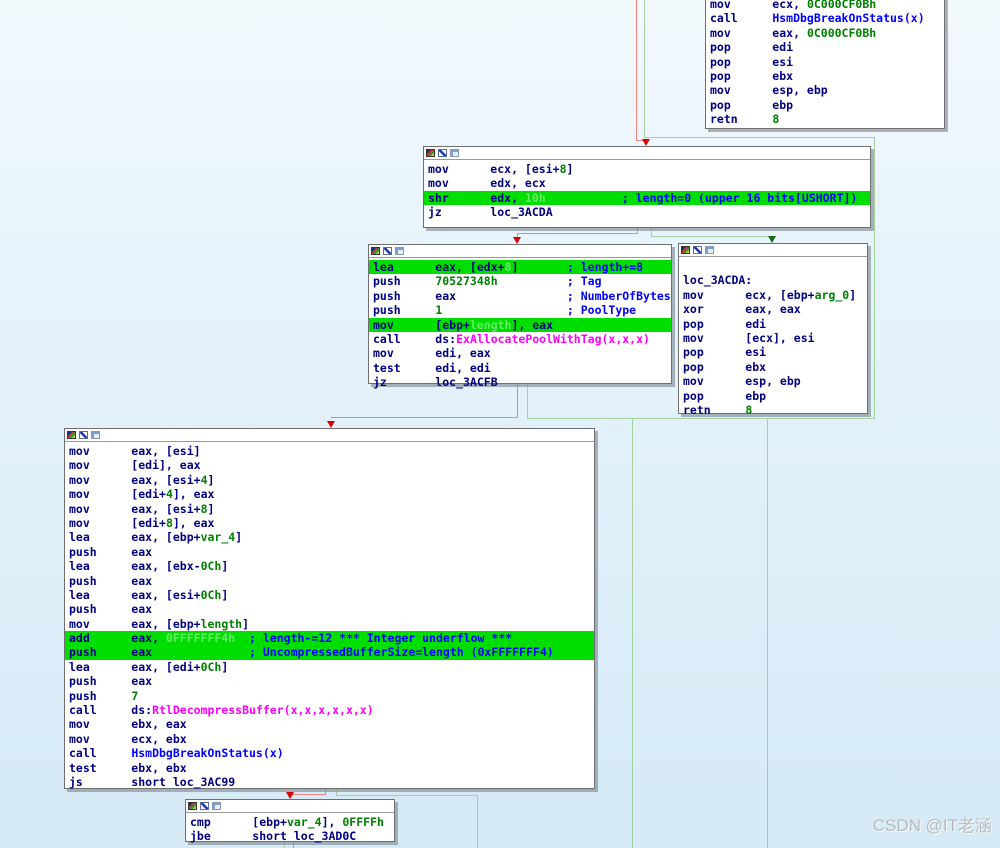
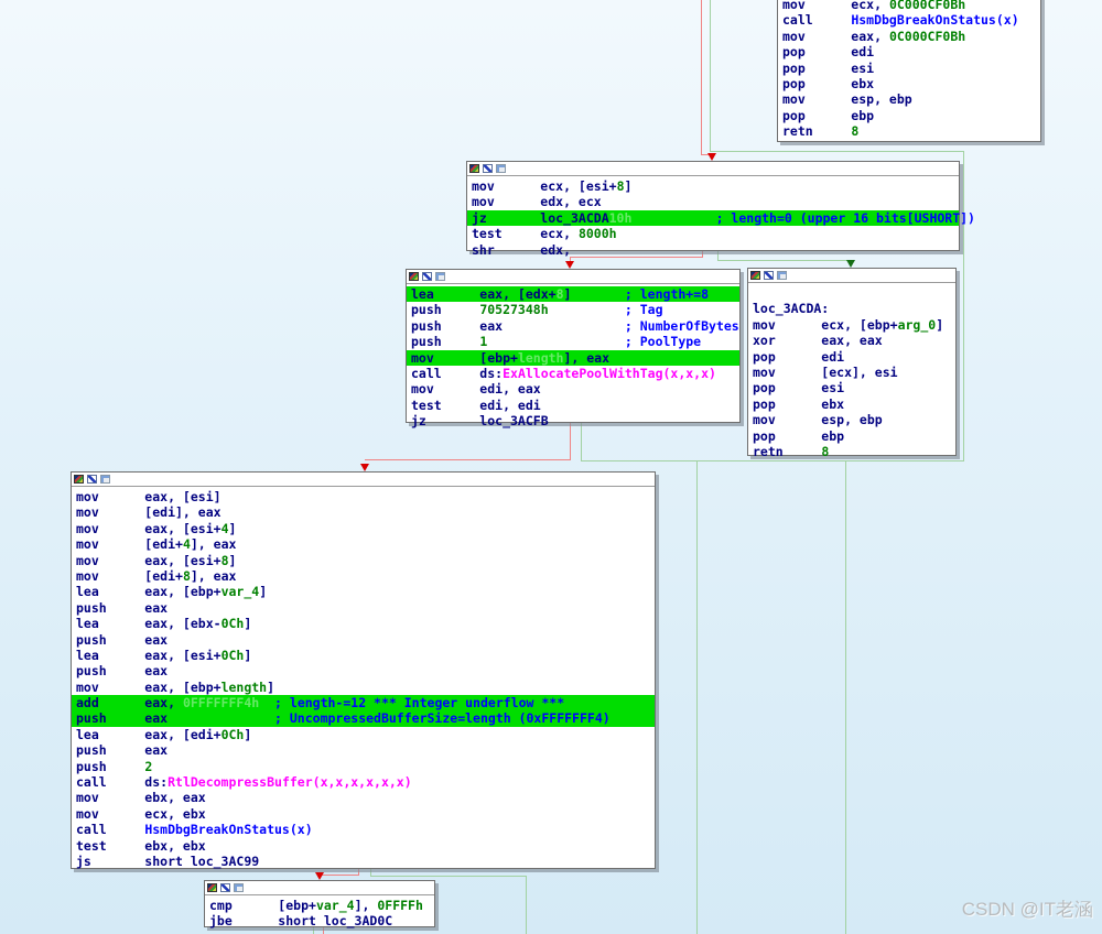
  mov ecx, 0C000CF0Bh
  call HsmDbgBreakOnStatus(x)
  mov eax, 0C000CF0Bh
  pop edi
  pop esi
  pop ebx
  mov esp, ebp
  pop ebp
  retn 8
  mov ecx, [esi+8]
  mov edx, ecx
- shr edx, 10h ; length=0 (upper 16 bits[USHORT])
+ jz loc_3ACDA10h ; length=0 (upper 16 bits[USHORT])
+ test ecx, 8000h
- jz loc_3ACDA
+ shr edx,
  lea eax, [edx+8] ; length+=8
  push 70527348h ; Tag
  push eax ; NumberOfBytes
  push 1 ; PoolType
  mov [ebp+length], eax
  call ds:ExAllocatePoolWithTag(x,x,x)
  mov edi, eax
  test edi, edi
  jz loc_3ACFB
  loc_3ACDA:
  mov ecx, [ebp+arg_0]
  xor eax, eax
  pop edi
  mov [ecx], esi
  pop esi
  pop ebx
  mov esp, ebp
  pop ebp
  retn 8
  mov eax, [esi]
  mov [edi], eax
  mov eax, [esi+4]
  mov [edi+4], eax
  mov eax, [esi+8]
  mov [edi+8], eax
  lea eax, [ebp+var_4]
  push eax
  lea eax, [ebx-0Ch]
  push eax
  lea eax, [esi+0Ch]
  push eax
  mov eax, [ebp+length]
  add eax, 0FFFFFFF4h ; length-=12 *** Integer underflow ***
  push eax ; UncompressedBufferSize=length (0xFFFFFFF4)
  lea eax, [edi+0Ch]
  push eax
- push 7
+ push 2
  call ds:RtlDecompressBuffer(x,x,x,x,x,x)
  mov ebx, eax
  mov ecx, ebx
  call HsmDbgBreakOnStatus(x)
  test ebx, ebx
  js short loc_3AC99
  cmp [ebp+var_4], 0FFFFh
  jbe short loc_3AD0C
  CSDN @IT老涵
